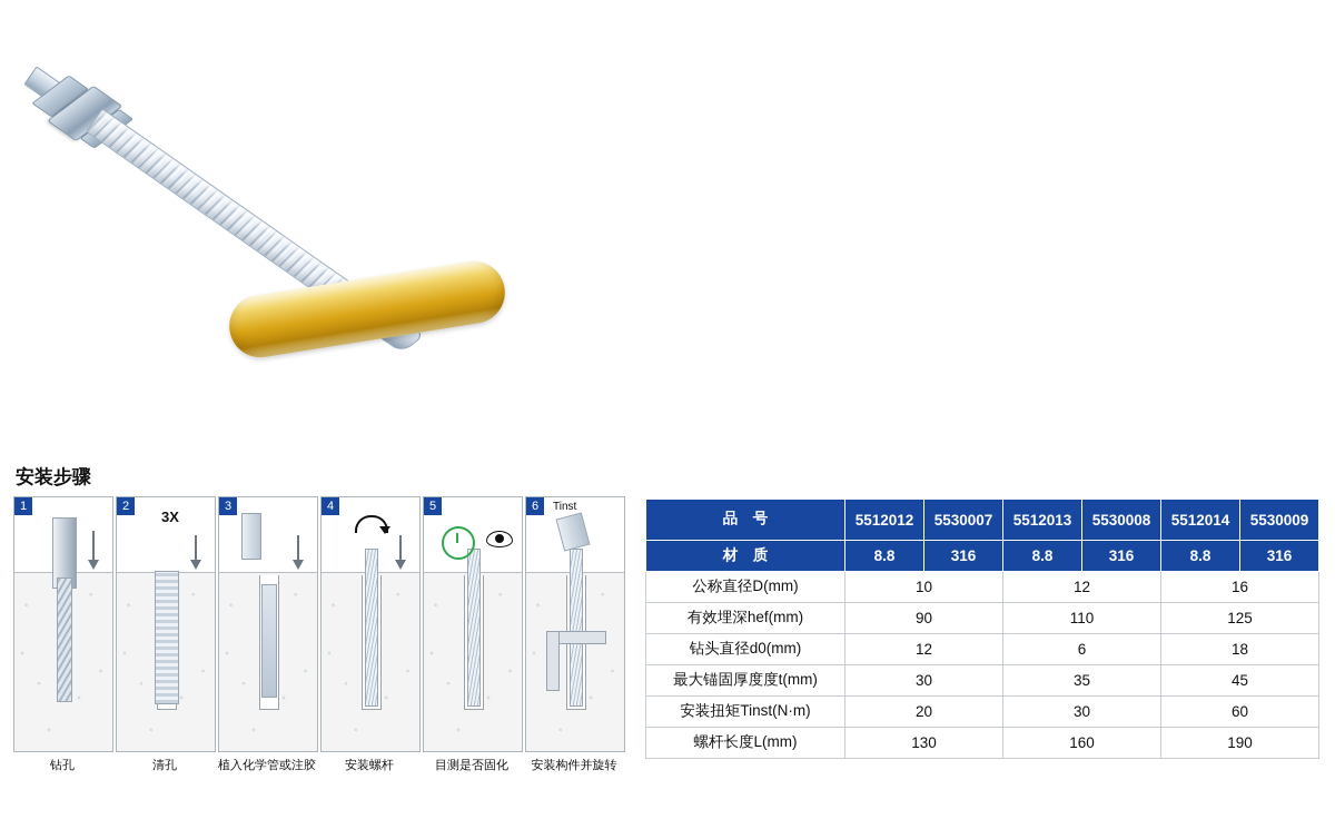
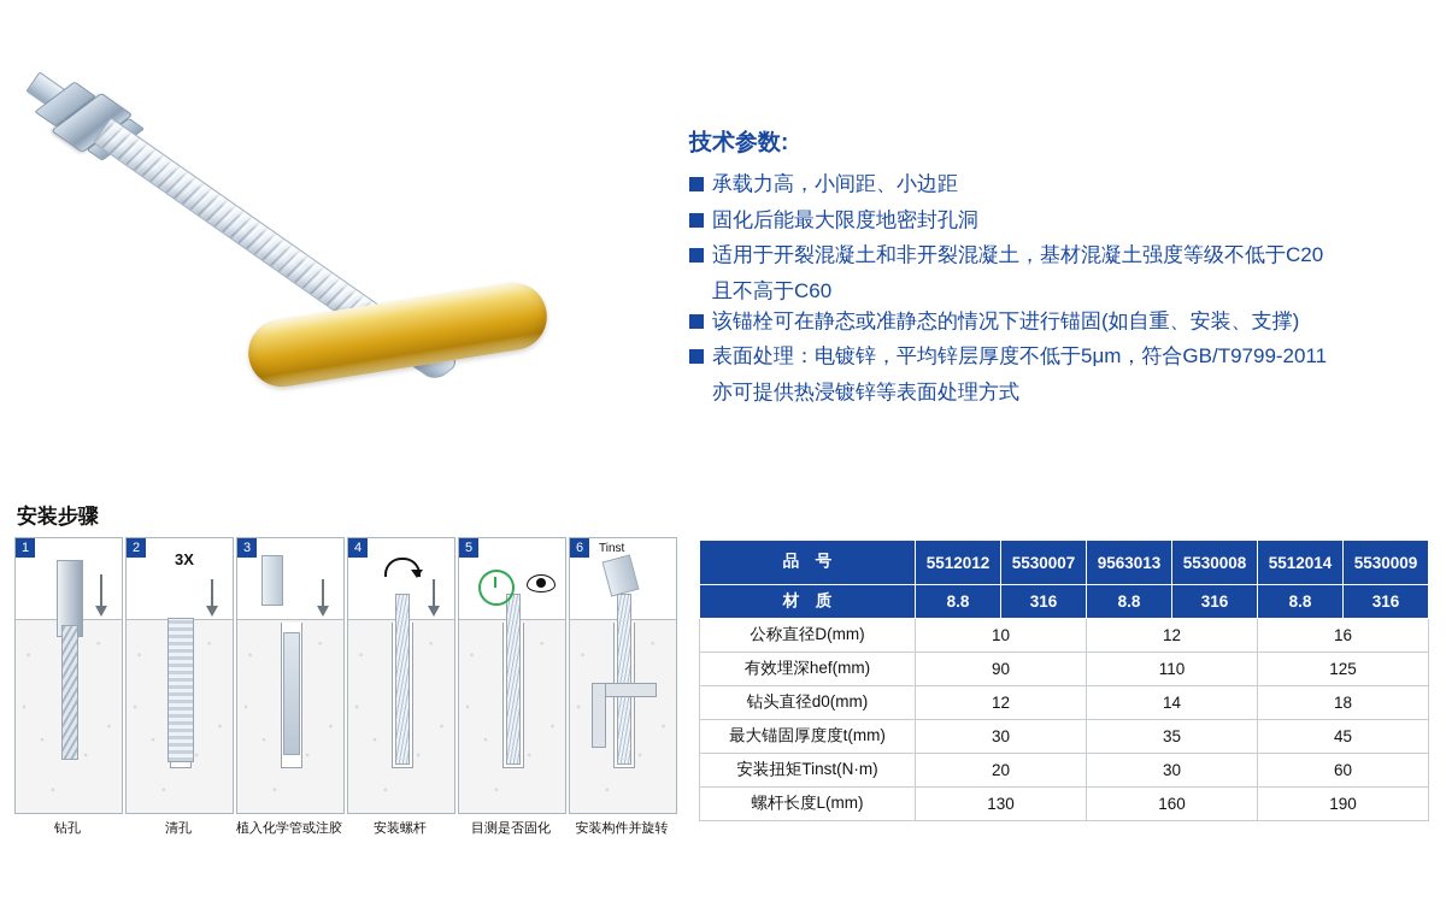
+ 技术参数:
+ 承载力高，小间距、小边距
+ 固化后能最大限度地密封孔洞
+ 适用于开裂混凝土和非开裂混凝土，基材混凝土强度等级不低于C20
+ 且不高于C60
+ 该锚栓可在静态或准静态的情况下进行锚固(如自重、安装、支撑)
+ 表面处理：电镀锌，平均锌层厚度不低于5μm，符合GB/T9799-2011
+ 亦可提供热浸镀锌等表面处理方式
  安装步骤
  1
  钻孔
  2
  3X
  清孔
  3
  植入化学管或注胶
  4
  安装螺杆
  5
  目测是否固化
  6
  Tinst
  安装构件并旋转
- 品 号	5512012	5530007	5512013	5530008	5512014	5530009
+ 品 号	5512012	5530007	9563013	5530008	5512014	5530009
  材 质	8.8	316	8.8	316	8.8	316
  公称直径D(mm)	10	12	16
  有效埋深hef(mm)	90	110	125
- 钻头直径d0(mm)	12	6	18
+ 钻头直径d0(mm)	12	14	18
  最大锚固厚度度t(mm)	30	35	45
  安装扭矩Tinst(N·m)	20	30	60
  螺杆长度L(mm)	130	160	190
